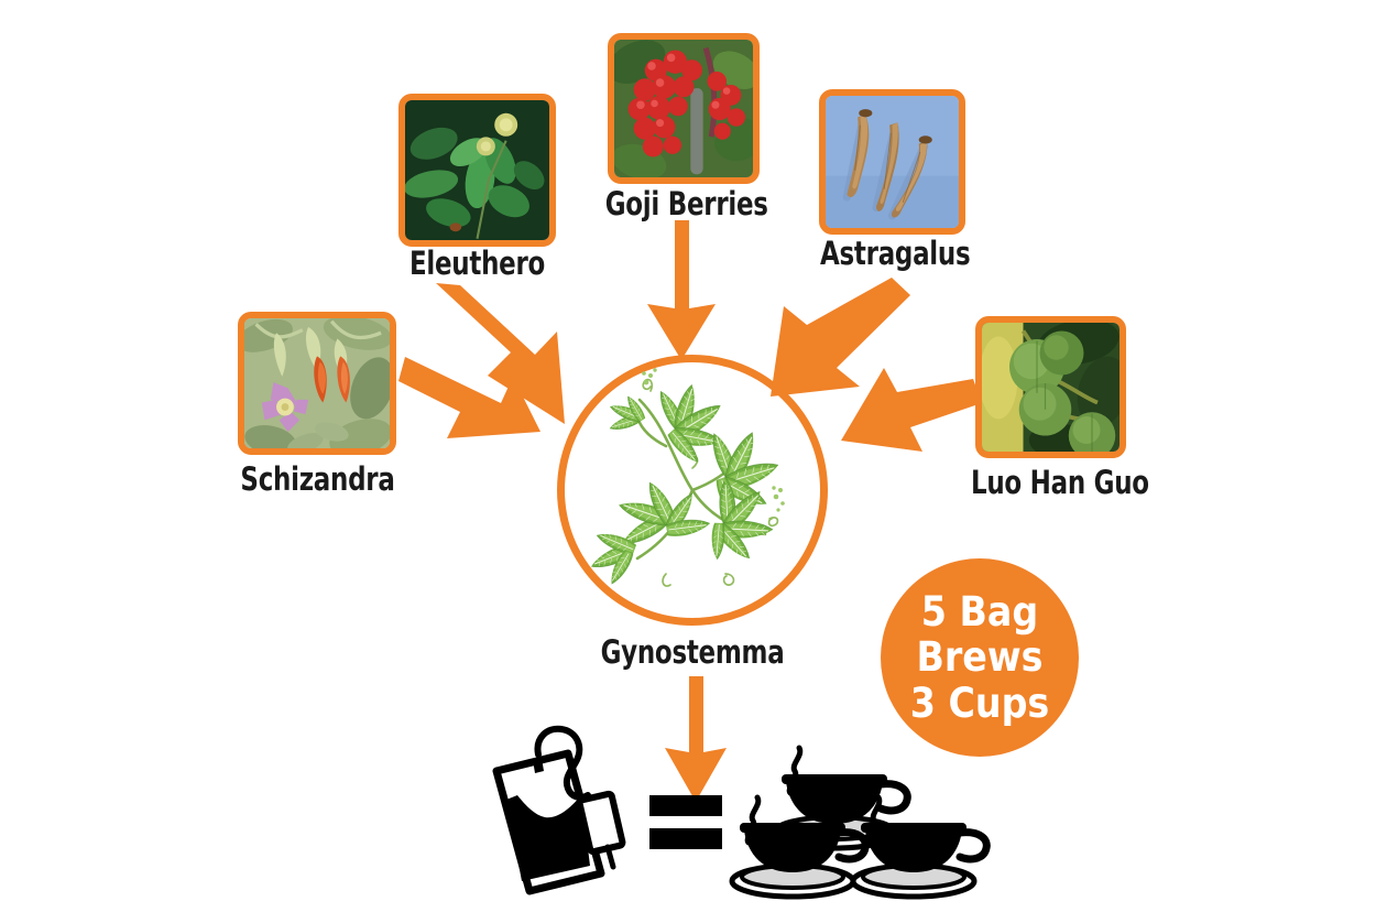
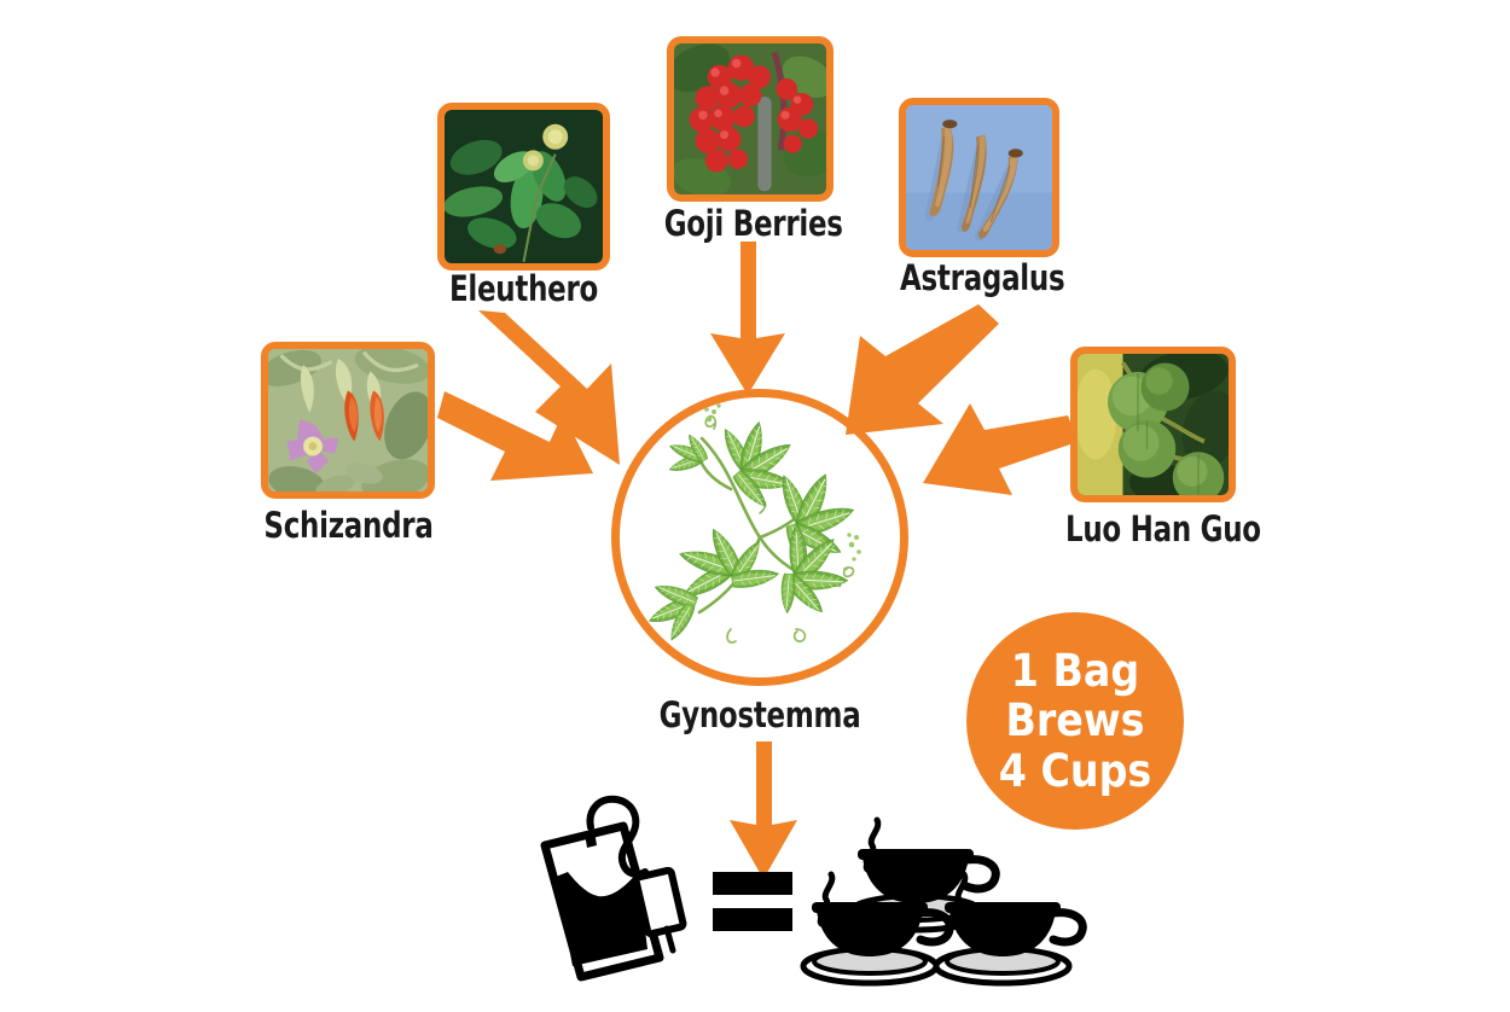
  Eleuthero
  Goji Berries
  Astragalus
  Schizandra
  Luo Han Gu
  Gynostemma
- 5 Bag
+ 1 Bag
  Brews
- 3 Cups
+ 4 Cups
